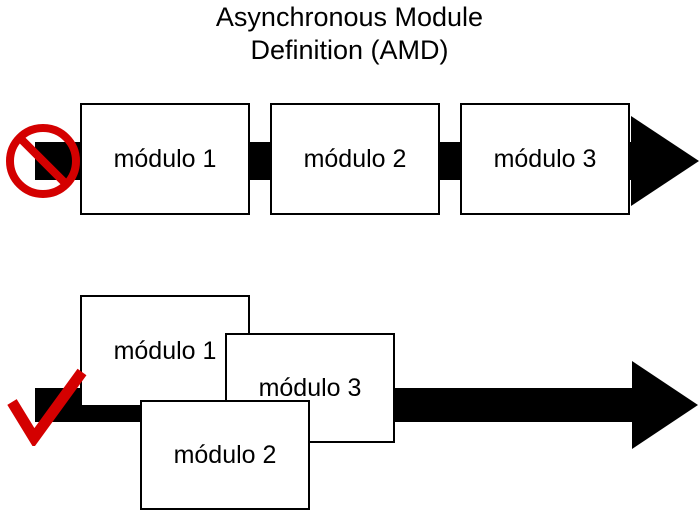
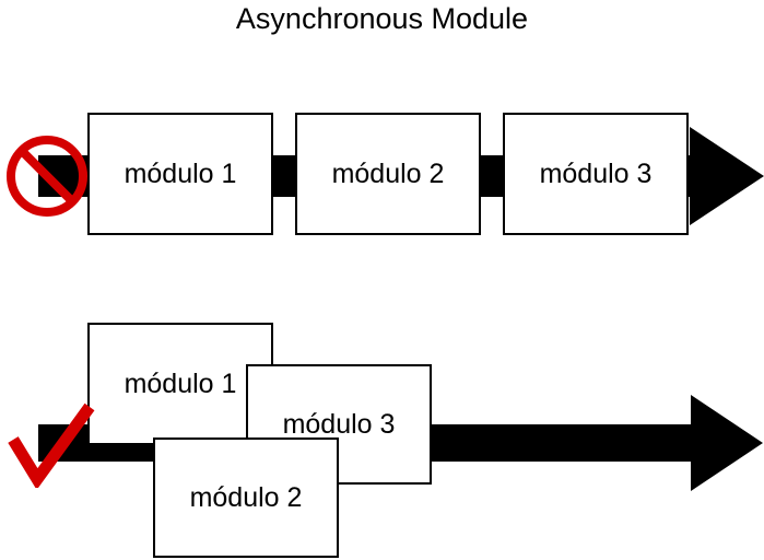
  Asynchronous Module
- Definition (AMD)
  módulo 1
  módulo 2
  módulo 3
  módulo 1
  módulo 3
  módulo 2
